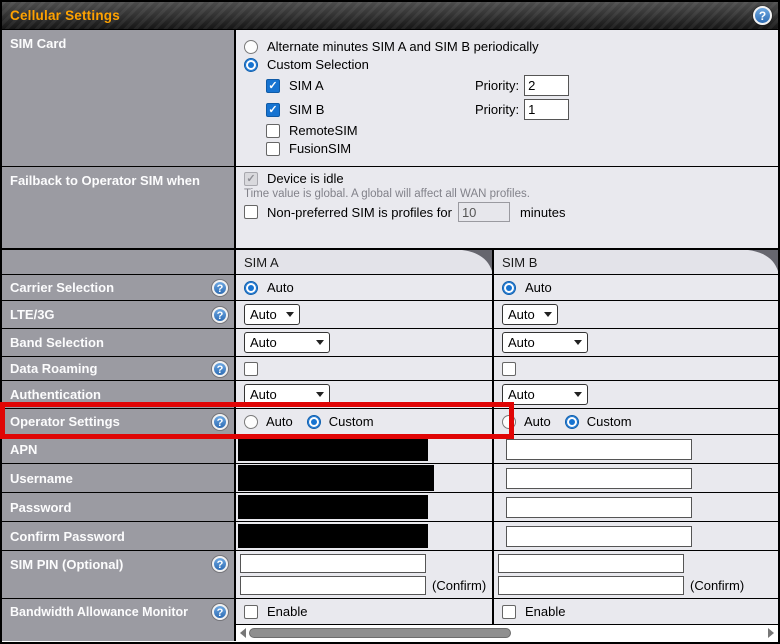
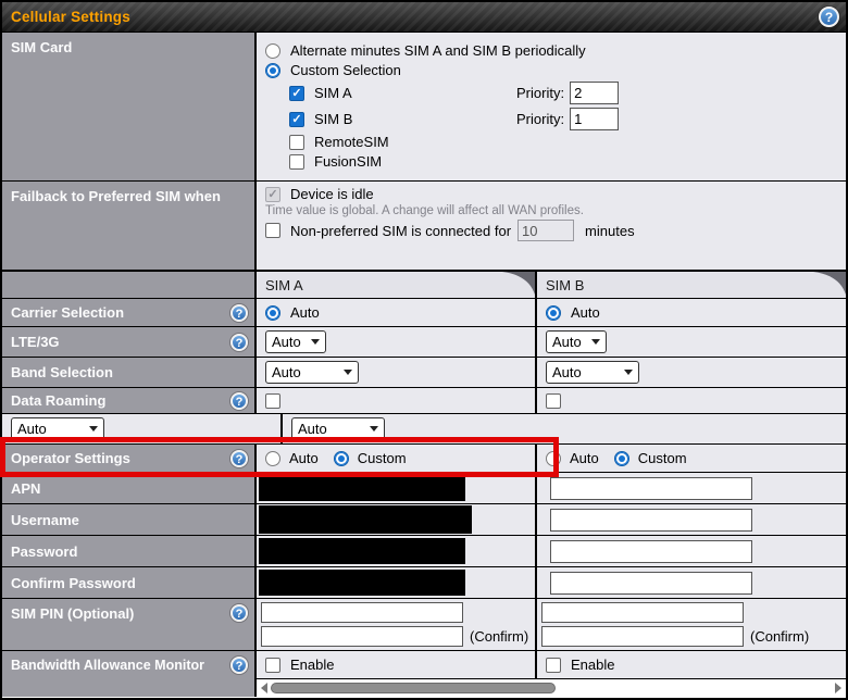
  Cellular Settings
  ?
  SIM Card
  Alternate minutes SIM A and SIM B periodically
  Custom Selection
  ✓
  SIM A
  Priority:
  2
  ✓
  SIM B
  Priority:
  1
  RemoteSIM
  FusionSIM
- Failback to Operator SIM when
+ Failback to Preferred SIM when
  ✓
  Device is idle
- Time value is global. A global will affect all WAN profiles.
+ Time value is global. A change will affect all WAN profiles.
- Non-preferred SIM is profiles for
+ Non-preferred SIM is connected for
  10
  minutes
  SIM A
  SIM B
  Carrier Selection
  ?
  Auto
  Auto
  LTE/3G
  ?
  Auto
  Auto
  Band Selection
  Auto
  Auto
  Data Roaming
  ?
- Authentication
  Auto
  Auto
  Operator Settings
  ?
  Auto
  Custom
  Auto
  Custom
  APN
  Username
  Password
  Confirm Password
  SIM PIN (Optional)
  ?
  (Confirm)
  (Confirm)
  Bandwidth Allowance Monitor
  ?
  Enable
  Enable
